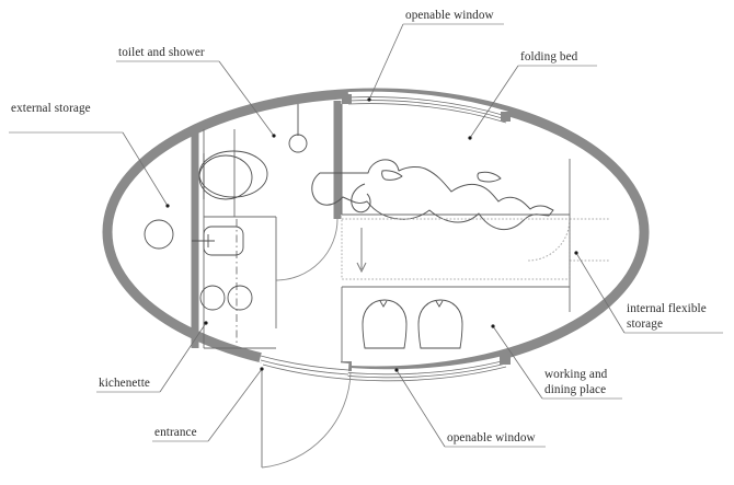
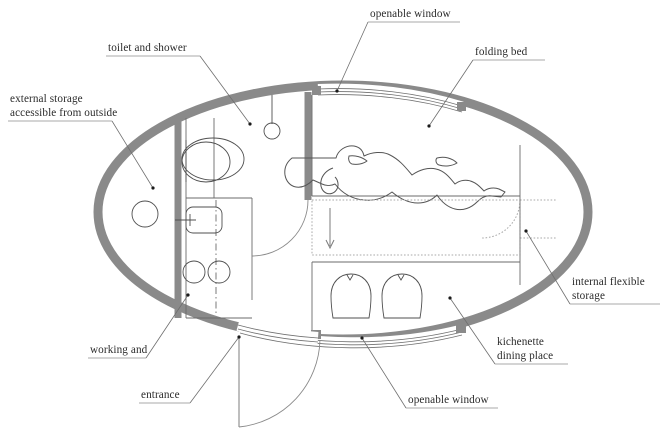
  toilet and shower
  external storage
+ accessible from outside
  openable window
  folding bed
  internal flexible
  storage
- working and
+ kichenette
  dining place
  openable window
- kichenette
+ working and
  entrance
